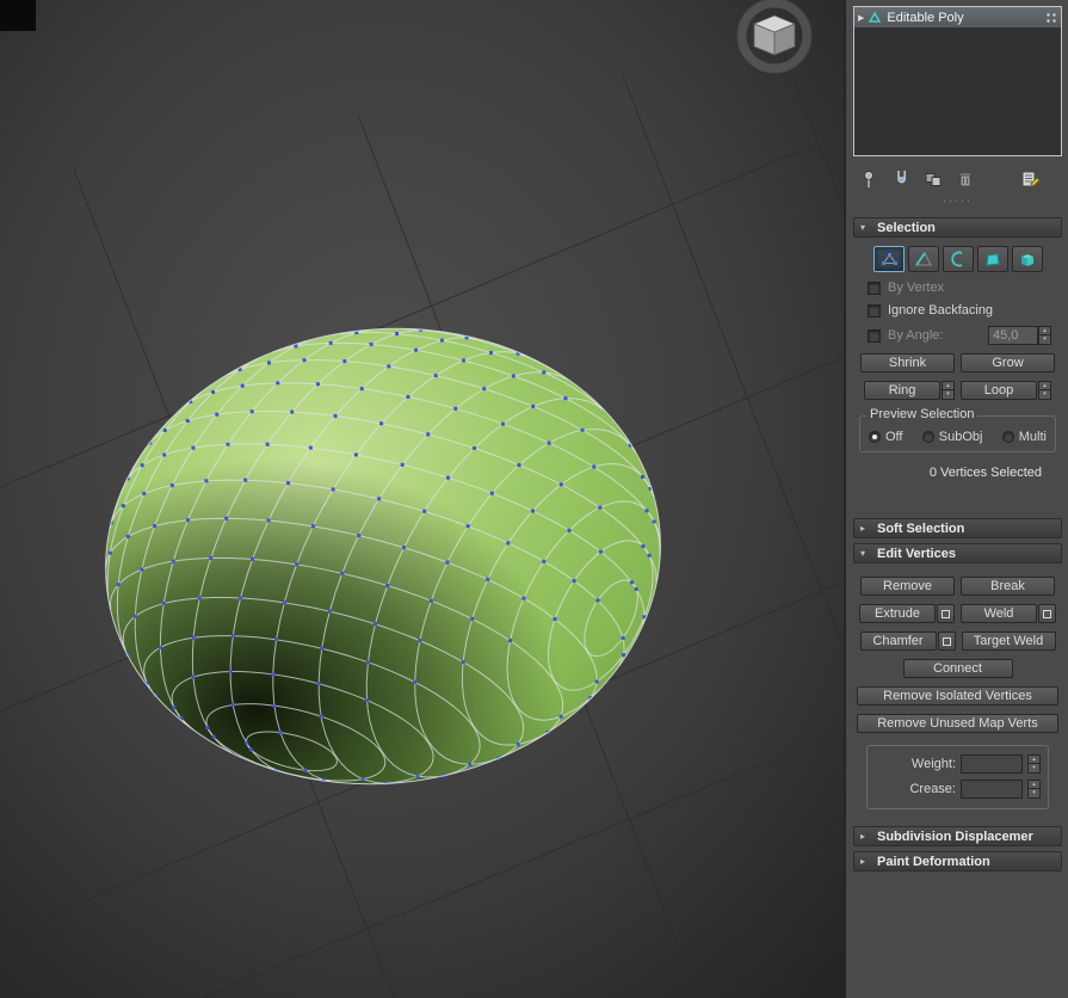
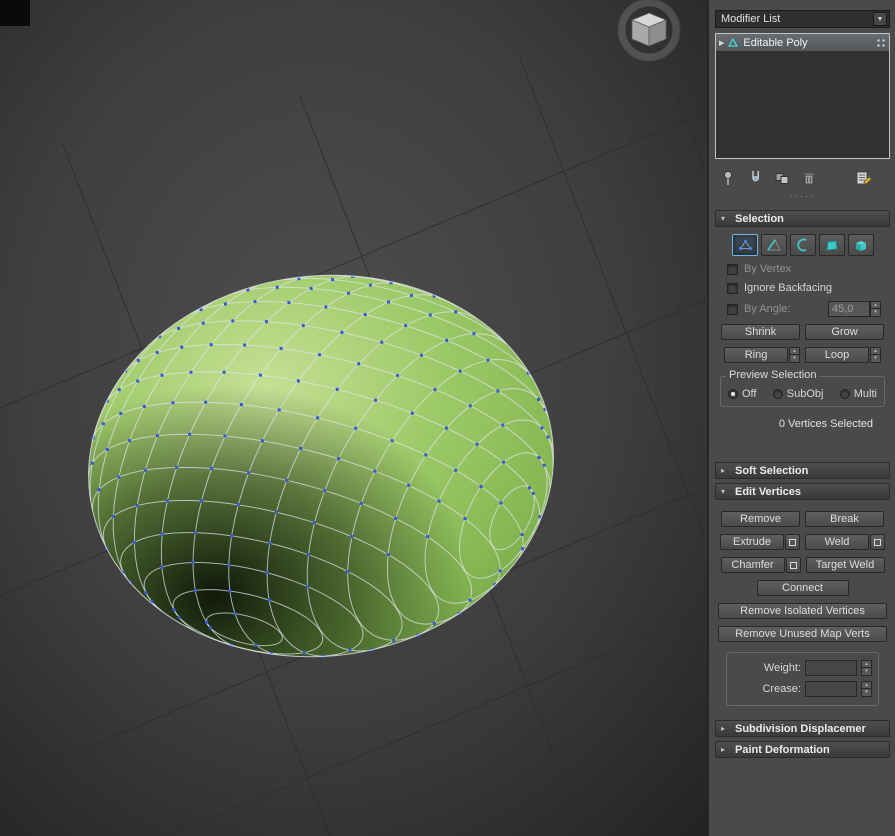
+ Modifier List
  Editable Poly
  ▾
  Selection
  By Vertex
  Ignore Backfacing
  By Angle:
  45,0
  Shrink
  Grow
  Ring
  Loop
  Preview Selection
  Off
  SubObj
  Multi
  0 Vertices Selected
  ▸
  Soft Selection
  ▾
  Edit Vertices
  Remove
  Break
  Extrude
  Weld
  Chamfer
  Target Weld
  Connect
  Remove Isolated Vertices
  Remove Unused Map Verts
  Weight:
  Crease:
  ▸
  Subdivision Displacemer
  ▸
  Paint Deformation
